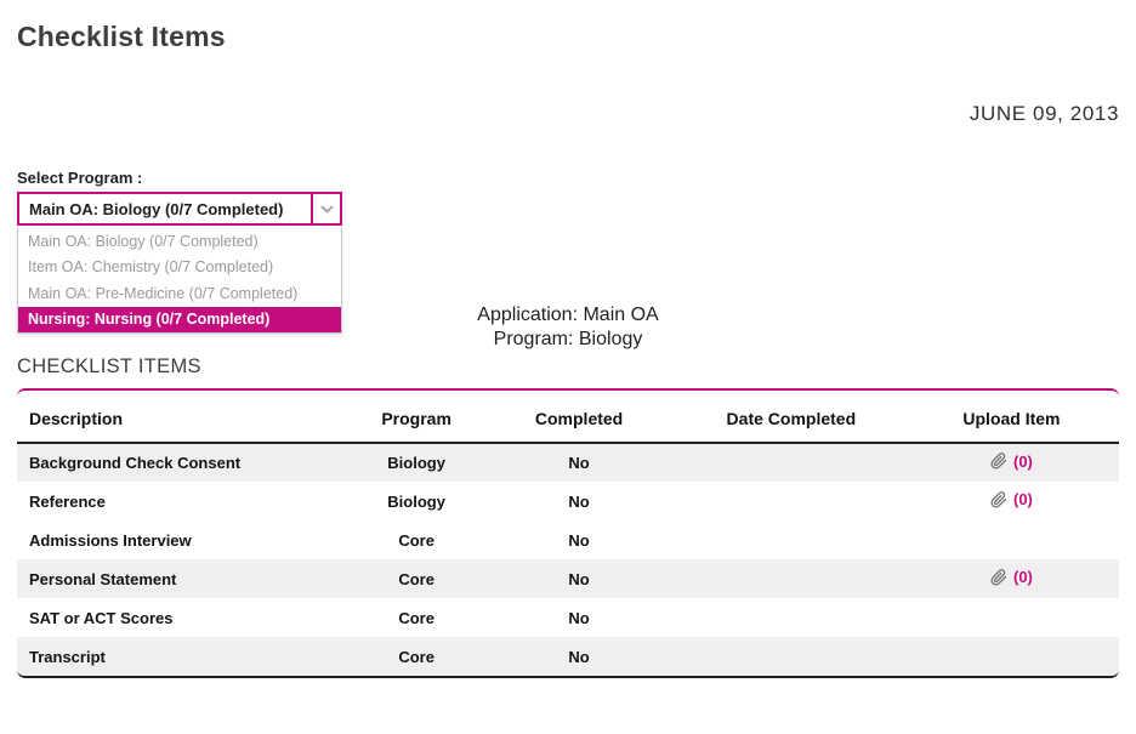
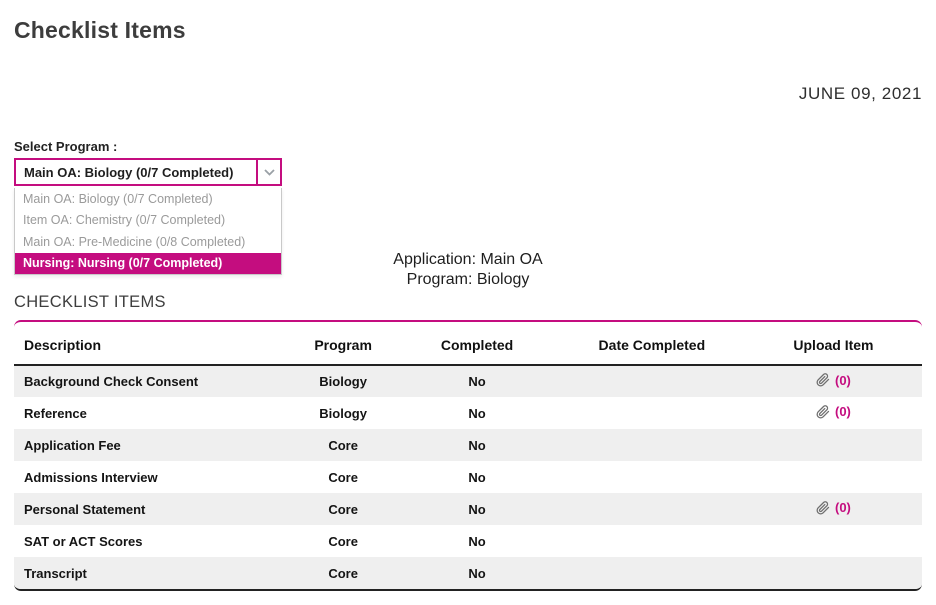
  Checklist Items
- JUNE 09, 2013
+ JUNE 09, 2021
  Select Program :
  Main OA: Biology (0/7 Completed)
  Main OA: Biology (0/7 Completed)
  Item OA: Chemistry (0/7 Completed)
- Main OA: Pre-Medicine (0/7 Completed)
+ Main OA: Pre-Medicine (0/8 Completed)
  Nursing: Nursing (0/7 Completed)
  Application: Main OA
  Program: Biology
  CHECKLIST ITEMS
  Description	Program	Completed	Date Completed	Upload Item
  Background Check Consent	Biology	No		(0)
  Reference	Biology	No		(0)
+ Application Fee	Core	No
  Admissions Interview	Core	No
  Personal Statement	Core	No		(0)
  SAT or ACT Scores	Core	No
  Transcript	Core	No
